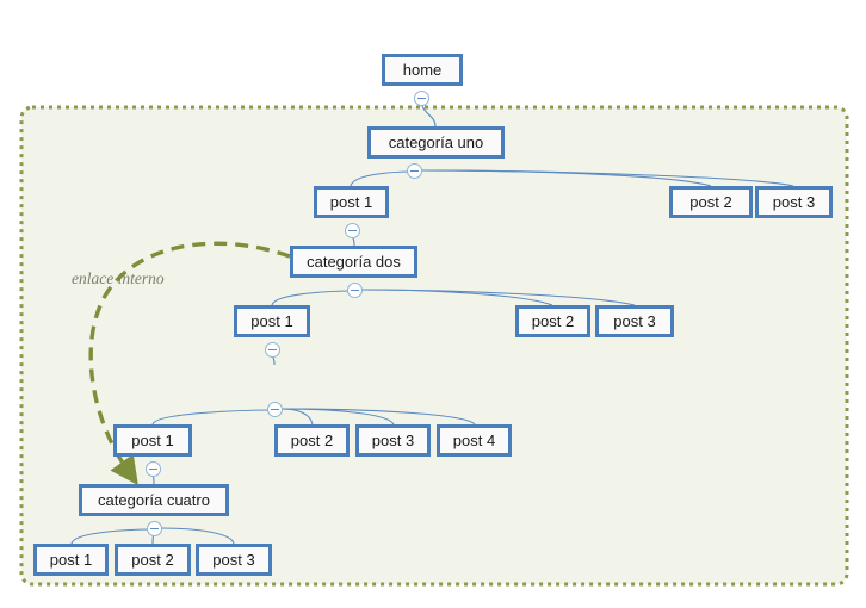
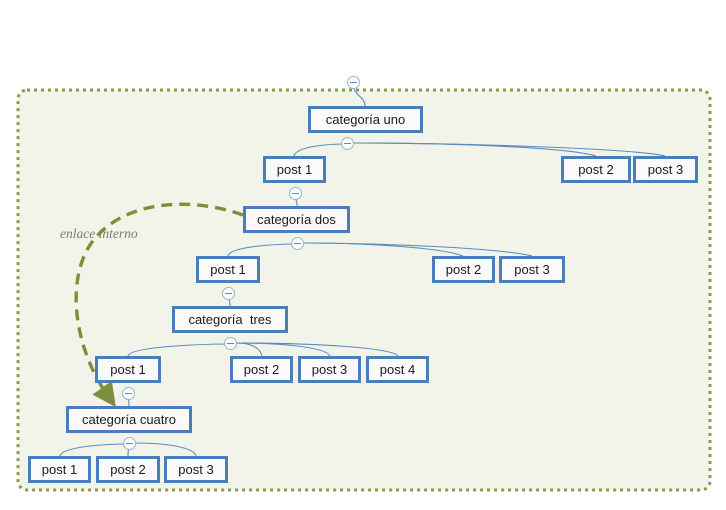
  enlace interno
- home
  categoría uno
  post 1
  post 2
  post 3
  categoría dos
  post 1
  post 2
  post 3
+ categoría tres
  post 1
  post 2
  post 3
  post 4
  categoría cuatro
  post 1
  post 2
  post 3
